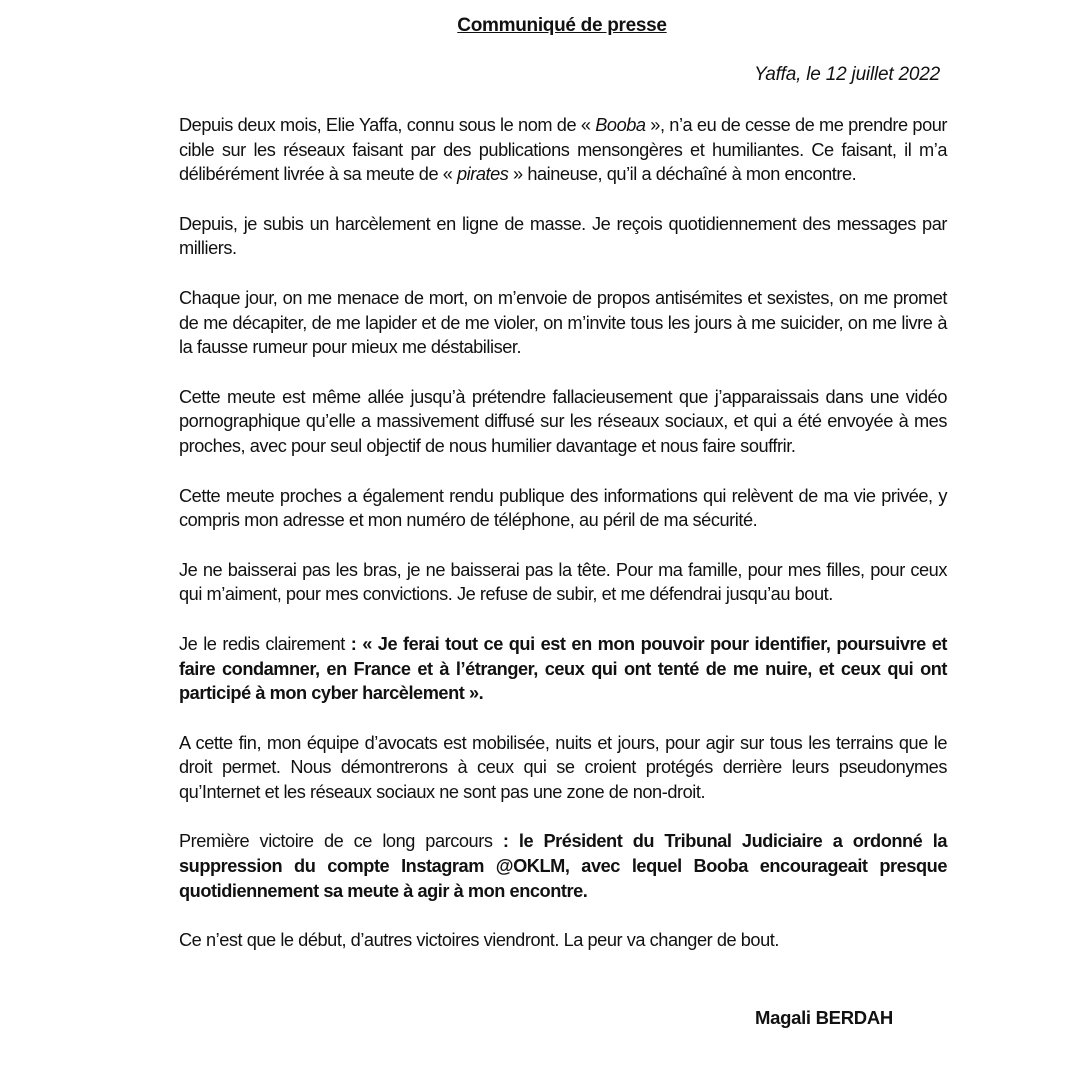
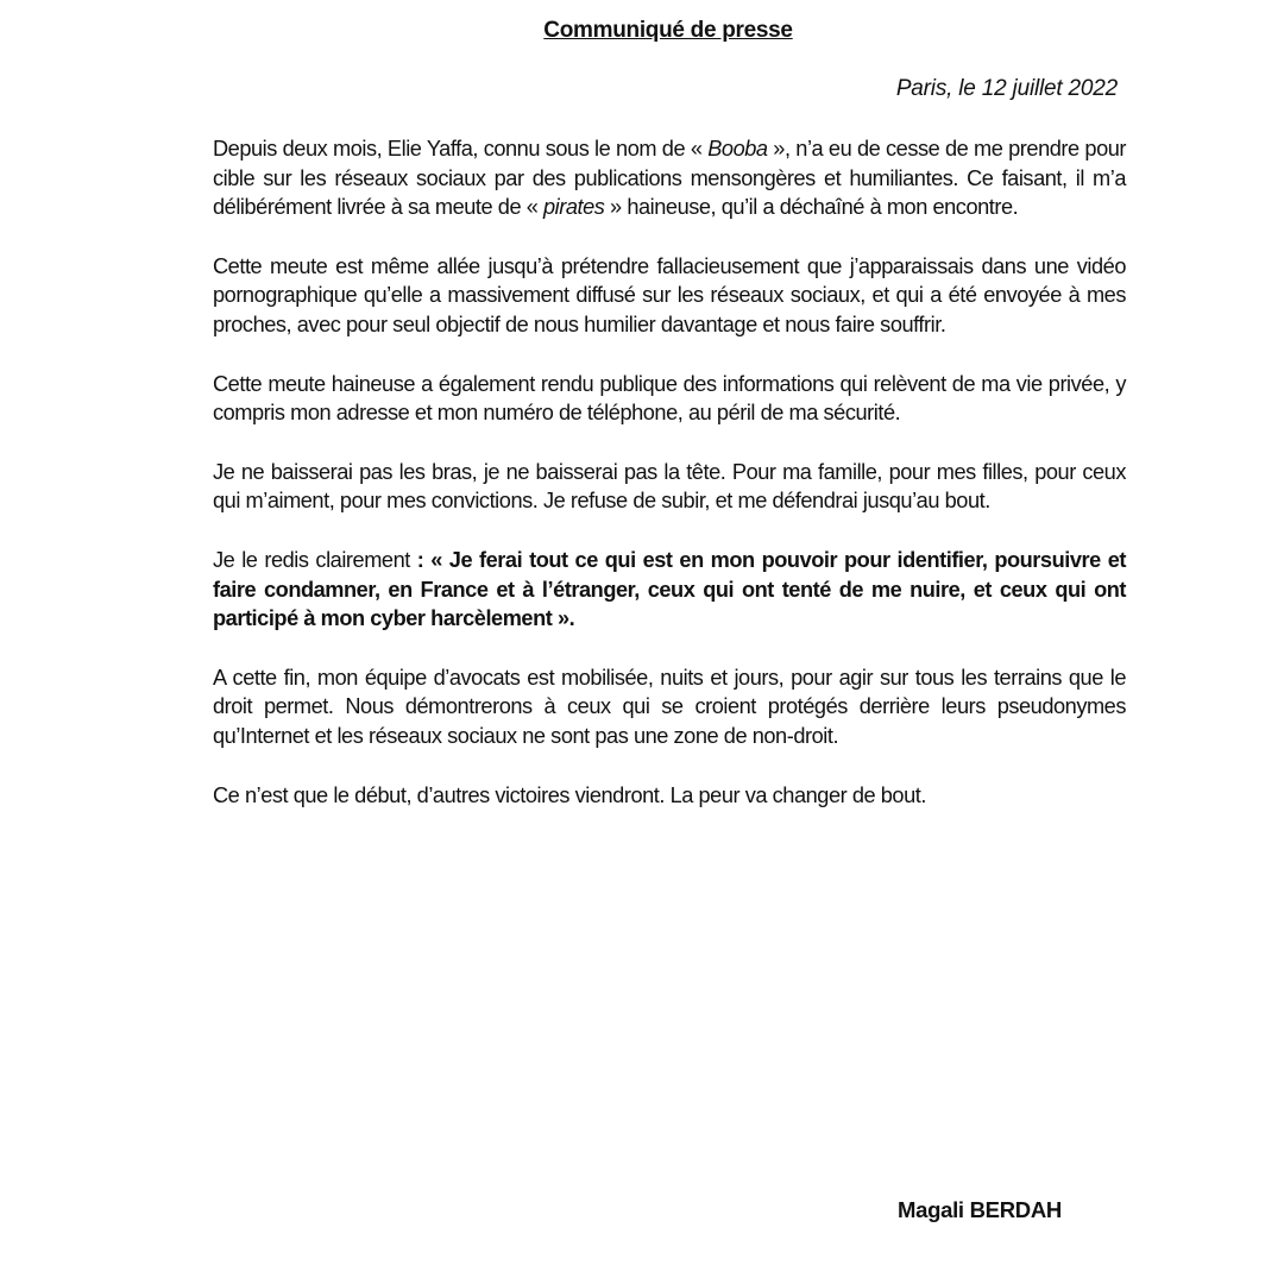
  Communiqué de presse
- Yaffa, le 12 juillet 2022
+ Paris, le 12 juillet 2022
- Depuis deux mois, Elie Yaffa, connu sous le nom de « Booba », n’a eu de cesse de me prendre pour cible sur les réseaux faisant par des publications mensongères et humiliantes. Ce faisant, il m’a délibérément livrée à sa meute de « pirates » haineuse, qu’il a déchaîné à mon encontre.
+ Depuis deux mois, Elie Yaffa, connu sous le nom de « Booba », n’a eu de cesse de me prendre pour cible sur les réseaux sociaux par des publications mensongères et humiliantes. Ce faisant, il m’a délibérément livrée à sa meute de « pirates » haineuse, qu’il a déchaîné à mon encontre.
- Depuis, je subis un harcèlement en ligne de masse. Je reçois quotidiennement des messages par milliers.
- Chaque jour, on me menace de mort, on m’envoie de propos antisémites et sexistes, on me promet de me décapiter, de me lapider et de me violer, on m’invite tous les jours à me suicider, on me livre à la fausse rumeur pour mieux me déstabiliser.
  Cette meute est même allée jusqu’à prétendre fallacieusement que j’apparaissais dans une vidéo pornographique qu’elle a massivement diffusé sur les réseaux sociaux, et qui a été envoyée à mes proches, avec pour seul objectif de nous humilier davantage et nous faire souffrir.
- Cette meute proches a également rendu publique des informations qui relèvent de ma vie privée, y compris mon adresse et mon numéro de téléphone, au péril de ma sécurité.
+ Cette meute haineuse a également rendu publique des informations qui relèvent de ma vie privée, y compris mon adresse et mon numéro de téléphone, au péril de ma sécurité.
  Je ne baisserai pas les bras, je ne baisserai pas la tête. Pour ma famille, pour mes filles, pour ceux qui m’aiment, pour mes convictions. Je refuse de subir, et me défendrai jusqu’au bout.
  Je le redis clairement : « Je ferai tout ce qui est en mon pouvoir pour identifier, poursuivre et faire condamner, en France et à l’étranger, ceux qui ont tenté de me nuire, et ceux qui ont participé à mon cyber harcèlement ».
  A cette fin, mon équipe d’avocats est mobilisée, nuits et jours, pour agir sur tous les terrains que le droit permet. Nous démontrerons à ceux qui se croient protégés derrière leurs pseudonymes qu’Internet et les réseaux sociaux ne sont pas une zone de non-droit.
- Première victoire de ce long parcours : le Président du Tribunal Judiciaire a ordonné la suppression du compte Instagram @OKLM, avec lequel Booba encourageait presque quotidiennement sa meute à agir à mon encontre.
  Ce n’est que le début, d’autres victoires viendront. La peur va changer de bout.
  Magali BERDAH
